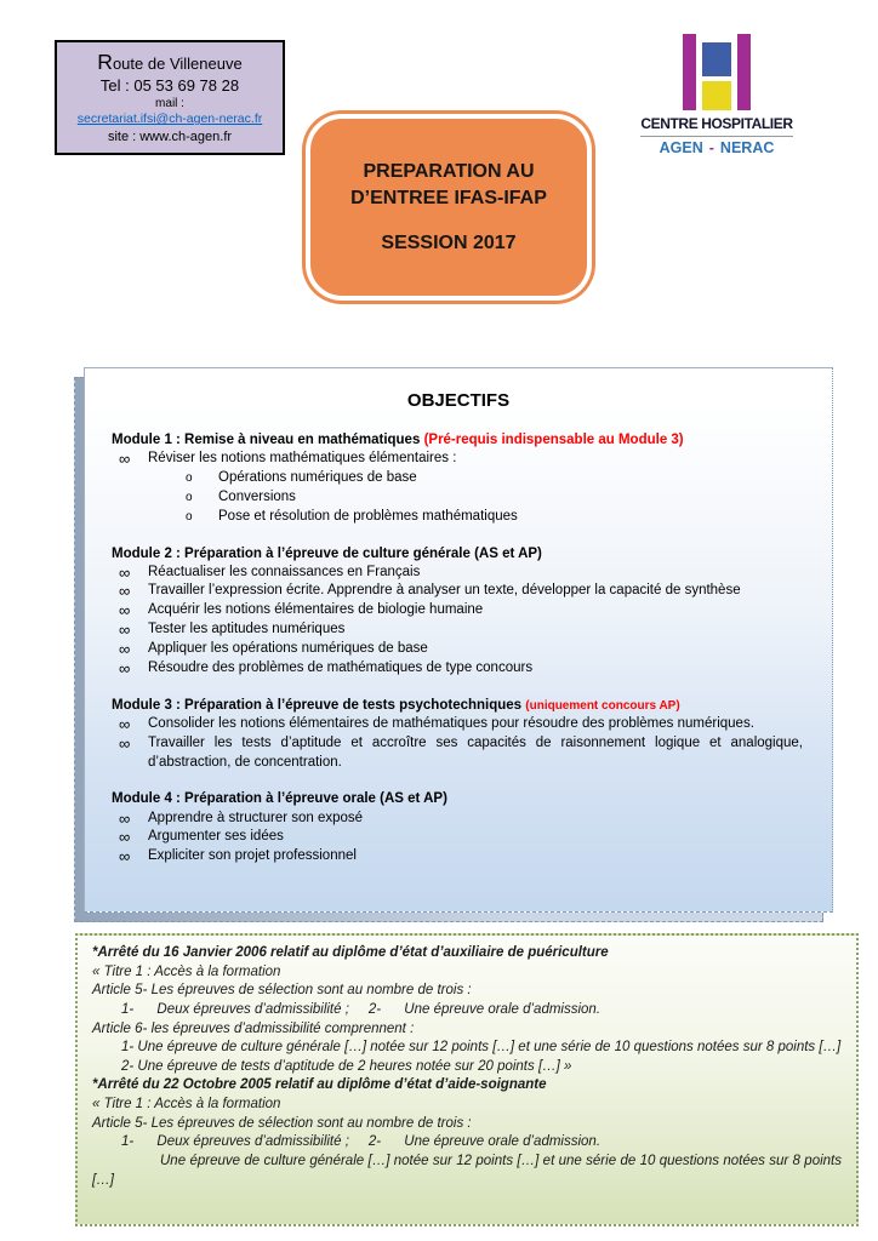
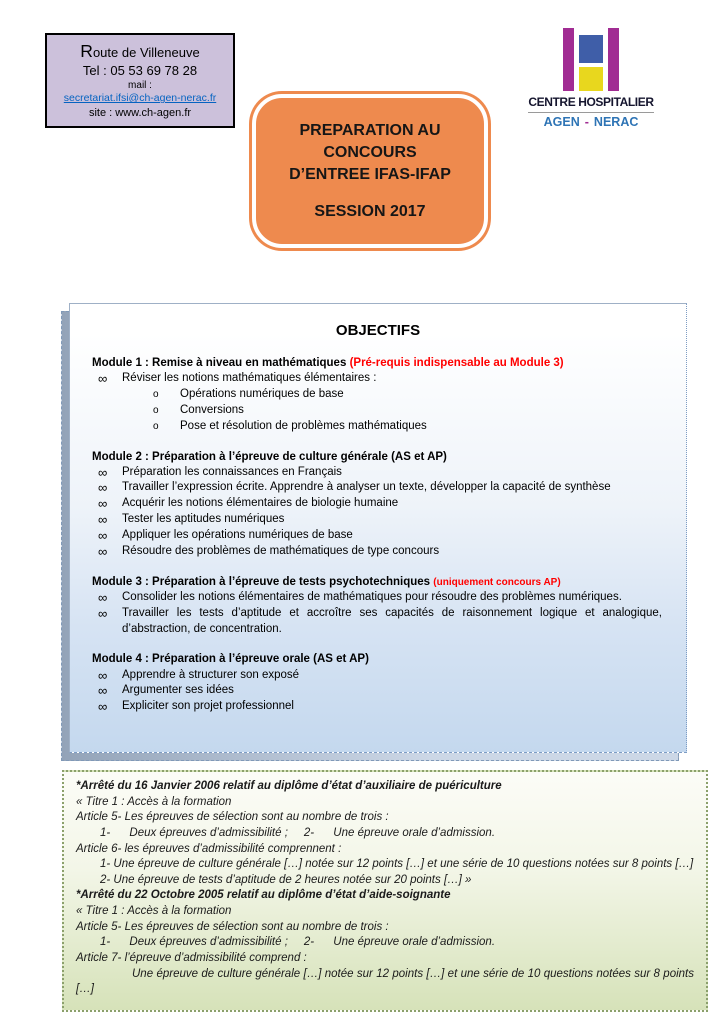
  Route de Villeneuve
  Tel : 05 53 69 78 28
  mail :
  secretariat.ifsi@ch-agen-nerac.fr
  site : www.ch-agen.fr
  CENTRE HOSPITALIER
  AGEN - NERAC
  PREPARATION AU
+ CONCOURS
  D’ENTREE IFAS-IFAP
  SESSION 2017
  OBJECTIFS
  Module 1 : Remise à niveau en mathématiques (Pré-requis indispensable au Module 3)
  ∞
  Réviser les notions mathématiques élémentaires :
  o
  Opérations numériques de base
  o
  Conversions
  o
  Pose et résolution de problèmes mathématiques
  Module 2 : Préparation à l’épreuve de culture générale (AS et AP)
  ∞
- Réactualiser les connaissances en Français
+ Préparation les connaissances en Français
  ∞
  Travailler l’expression écrite. Apprendre à analyser un texte, développer la capacité de synthèse
  ∞
  Acquérir les notions élémentaires de biologie humaine
  ∞
  Tester les aptitudes numériques
  ∞
  Appliquer les opérations numériques de base
  ∞
  Résoudre des problèmes de mathématiques de type concours
  Module 3 : Préparation à l’épreuve de tests psychotechniques (uniquement concours AP)
  ∞
  Consolider les notions élémentaires de mathématiques pour résoudre des problèmes numériques.
  ∞
  Travailler les tests d’aptitude et accroître ses capacités de raisonnement logique et analogique, d’abstraction, de concentration.
  Module 4 : Préparation à l’épreuve orale (AS et AP)
  ∞
  Apprendre à structurer son exposé
  ∞
  Argumenter ses idées
  ∞
  Expliciter son projet professionnel
  *Arrêté du 16 Janvier 2006 relatif au diplôme d’état d’auxiliaire de puériculture
  « Titre 1 : Accès à la formation
  Article 5- Les épreuves de sélection sont au nombre de trois :
  1- Deux épreuves d’admissibilité ; 2- Une épreuve orale d’admission.
  Article 6- les épreuves d’admissibilité comprennent :
  1- Une épreuve de culture générale […] notée sur 12 points […] et une série de 10 questions notées sur 8 points […]
  2- Une épreuve de tests d’aptitude de 2 heures notée sur 20 points […] »
  *Arrêté du 22 Octobre 2005 relatif au diplôme d’état d’aide-soignante
  « Titre 1 : Accès à la formation
  Article 5- Les épreuves de sélection sont au nombre de trois :
  1- Deux épreuves d’admissibilité ; 2- Une épreuve orale d’admission.
+ Article 7- l’épreuve d’admissibilité comprend :
  Une épreuve de culture générale […] notée sur 12 points […] et une série de 10 questions notées sur 8 points […]
